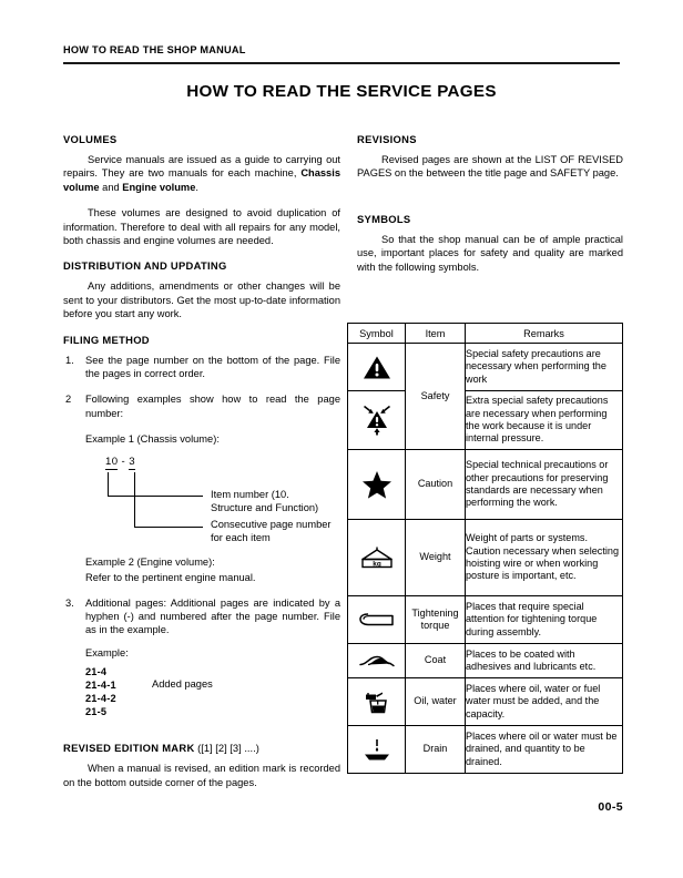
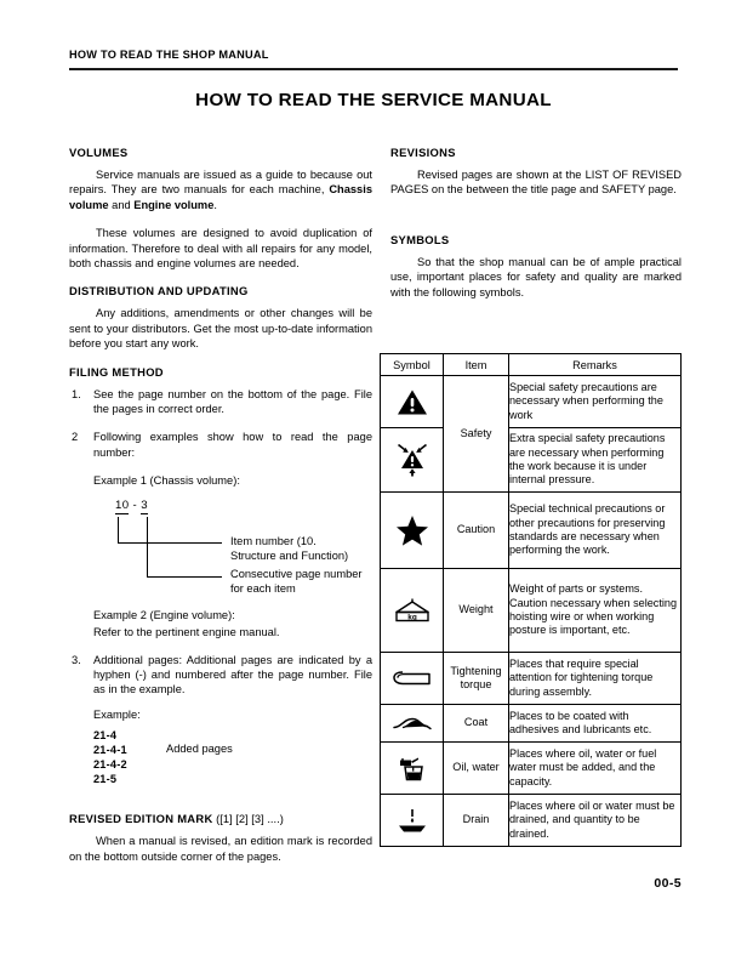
  HOW TO READ THE SHOP MANUAL
- HOW TO READ THE SERVICE PAGES
+ HOW TO READ THE SERVICE MANUAL
  VOLUMES
- Service manuals are issued as a guide to carrying out repairs. They are two manuals for each machine, Chassis volume and Engine volume.
+ Service manuals are issued as a guide to because out repairs. They are two manuals for each machine, Chassis volume and Engine volume.
  These volumes are designed to avoid duplication of information. Therefore to deal with all repairs for any model, both chassis and engine volumes are needed.
  DISTRIBUTION AND UPDATING
  Any additions, amendments or other changes will be sent to your distributors. Get the most up-to-date information before you start any work.
  FILING METHOD
  1.
  See the page number on the bottom of the page. File the pages in correct order.
  2
  Following examples show how to read the page number:
  Example 1 (Chassis volume):
  10 - 3
  Item number (10. Structure and Function)
  Consecutive page number for each item
  Example 2 (Engine volume):
  Refer to the pertinent engine manual.
  3.
  Additional pages: Additional pages are indicated by a hyphen (-) and numbered after the page number. File as in the example.
  Example:
  21-4
  21-4-1
  21-4-2
  21-5
  Added pages
  REVISED EDITION MARK ([1] [2] [3] ....)
  When a manual is revised, an edition mark is recorded on the bottom outside corner of the pages.
  REVISIONS
  Revised pages are shown at the LIST OF REVISED PAGES on the between the title page and SAFETY page.
  SYMBOLS
  So that the shop manual can be of ample practical use, important places for safety and quality are marked with the following symbols.
  Symbol	Item	Remarks
  	Safety	Special safety precautions are necessary when performing the work
  	Extra special safety precautions are necessary when performing the work because it is under internal pressure.
  	Caution	Special technical precautions or other precautions for preserving standards are necessary when performing the work.
  	Weight	Weight of parts or systems. Caution necessary when selecting hoisting wire or when working posture is important, etc.
  	Tightening torque	Places that require special attention for tightening torque during assembly.
  	Coat	Places to be coated with adhesives and lubricants etc.
  	Oil, water	Places where oil, water or fuel water must be added, and the capacity.
  	Drain	Places where oil or water must be drained, and quantity to be drained.
  00-5
